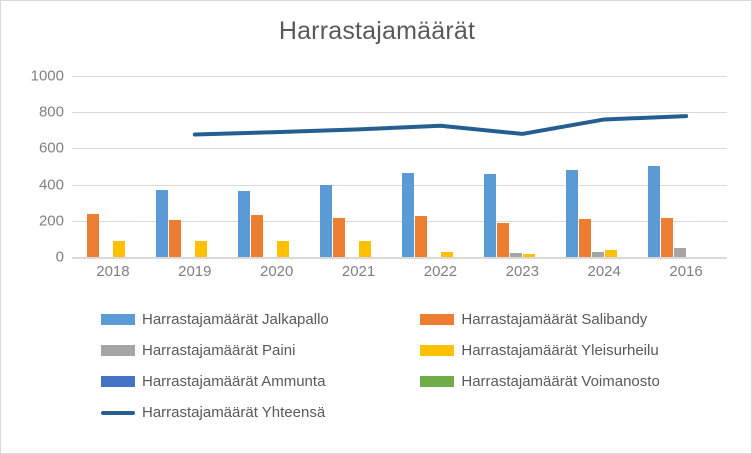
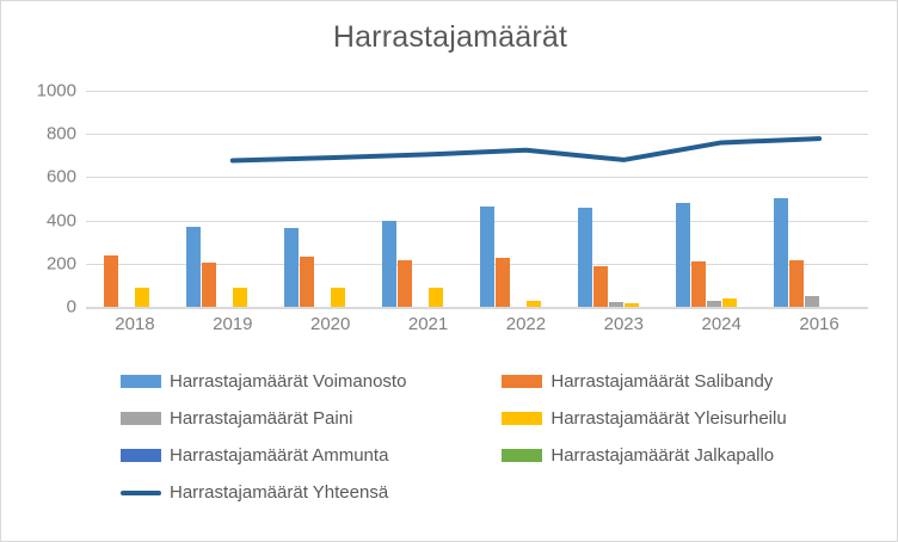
  Harrastajamäärät
  0
  200
  400
  600
  800
  1000
  2018
  2019
  2020
  2021
  2022
  2023
  2024
  2016
- Harrastajamäärät Jalkapallo
+ Harrastajamäärät Voimanosto
  Harrastajamäärät Salibandy
  Harrastajamäärät Paini
  Harrastajamäärät Yleisurheilu
  Harrastajamäärät Ammunta
- Harrastajamäärät Voimanosto
+ Harrastajamäärät Jalkapallo
  Harrastajamäärät Yhteensä
